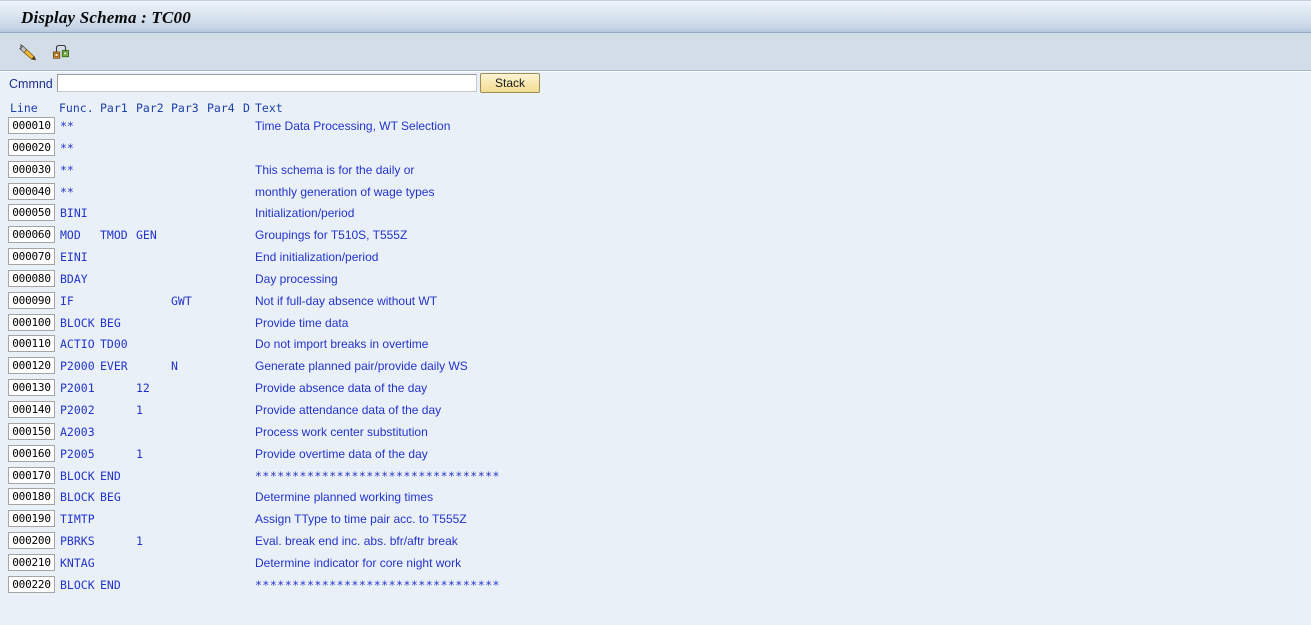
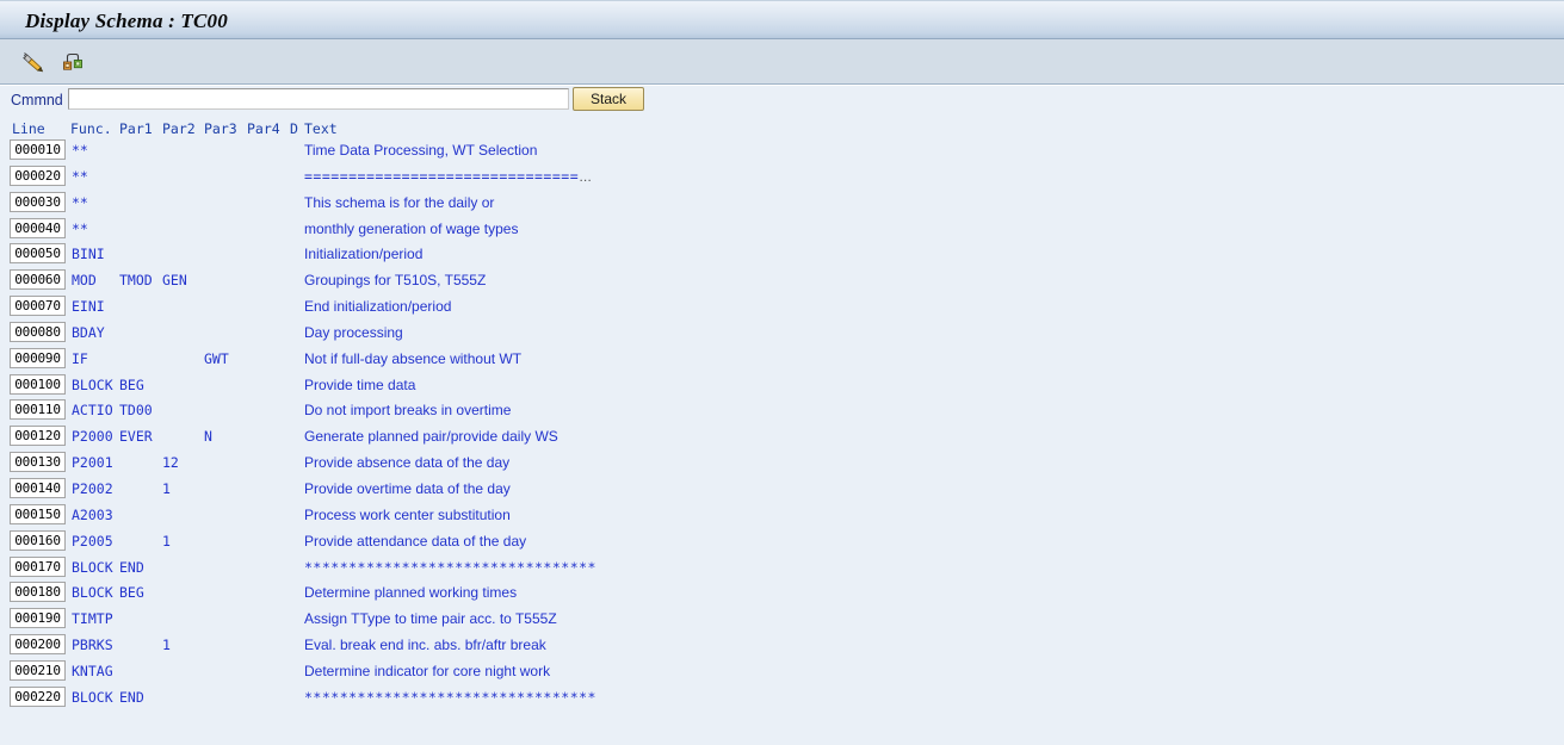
  Display Schema : TC00
  Cmmnd
  Stack
  Line
  Func.
  Par1
  Par2
  Par3
  Par4
  D
  Text
  000010
  **
  Time Data Processing, WT Selection
  000020
  **
+ ===============================…
  000030
  **
  This schema is for the daily or
  000040
  **
  monthly generation of wage types
  000050
  BINI
  Initialization/period
  000060
  MOD
  TMOD
  GEN
  Groupings for T510S, T555Z
  000070
  EINI
  End initialization/period
  000080
  BDAY
  Day processing
  000090
  IF
  GWT
  Not if full-day absence without WT
  000100
  BLOCK
  BEG
  Provide time data
  000110
  ACTIO
  TD00
  Do not import breaks in overtime
  000120
  P2000
  EVER
  N
  Generate planned pair/provide daily WS
  000130
  P2001
  12
  Provide absence data of the day
  000140
  P2002
  1
- Provide attendance data of the day
+ Provide overtime data of the day
  000150
  A2003
  Process work center substitution
  000160
  P2005
  1
- Provide overtime data of the day
+ Provide attendance data of the day
  000170
  BLOCK
  END
  *********************************
  000180
  BLOCK
  BEG
  Determine planned working times
  000190
  TIMTP
  Assign TType to time pair acc. to T555Z
  000200
  PBRKS
  1
  Eval. break end inc. abs. bfr/aftr break
  000210
  KNTAG
  Determine indicator for core night work
  000220
  BLOCK
  END
  *********************************
